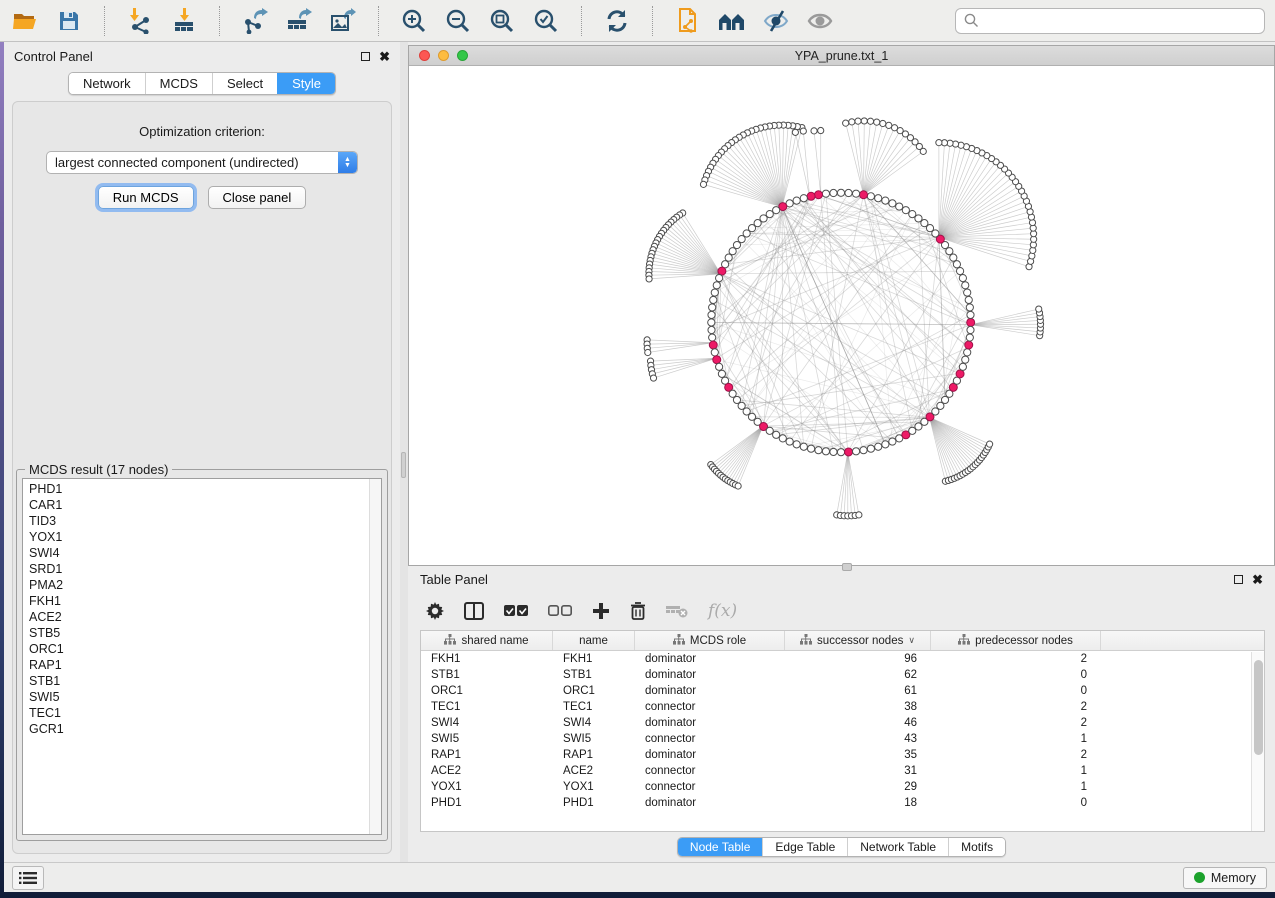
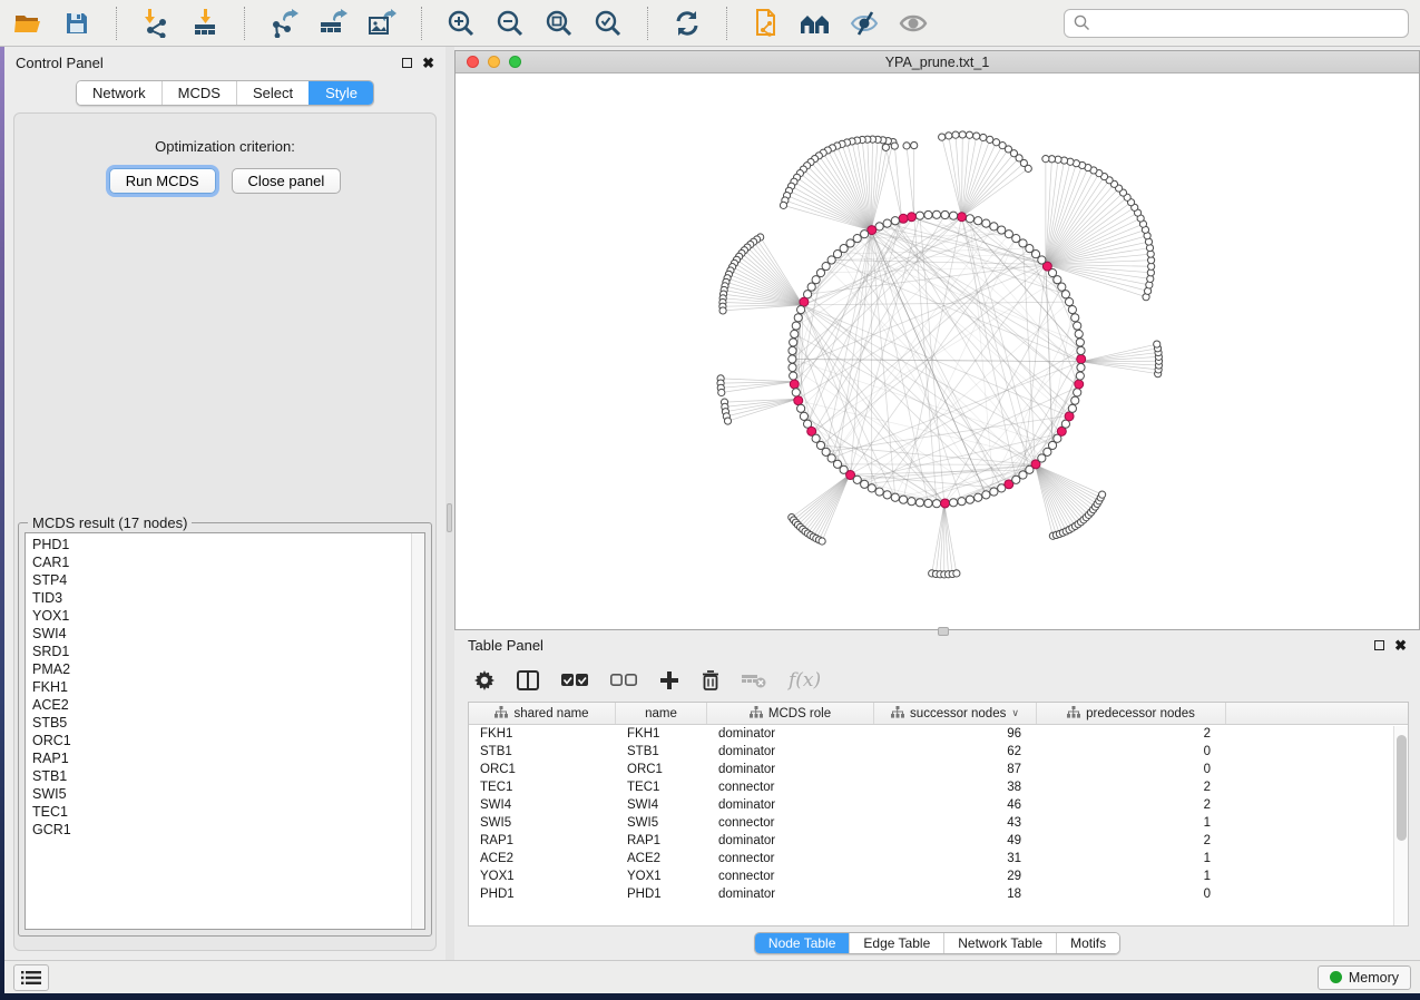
  Control Panel
  ✖
  Network
  MCDS
  Select
  Style
  Optimization criterion:
- largest connected component (undirected)
  Run MCDS
  Close panel
  MCDS result (17 nodes)
  PHD1
  CAR1
+ STP4
  TID3
  YOX1
  SWI4
  SRD1
  PMA2
  FKH1
  ACE2
  STB5
  ORC1
  RAP1
  STB1
  SWI5
  TEC1
  GCR1
  YPA_prune.txt_1
  Table Panel
  ✖
  f(x)
  shared name
  name
  MCDS role
  successor nodes
  ∨
  predecessor nodes
  FKH1
  FKH1
  dominator
  96
  2
  STB1
  STB1
  dominator
  62
  0
  ORC1
  ORC1
  dominator
- 61
+ 87
  0
  TEC1
  TEC1
  connector
  38
  2
  SWI4
  SWI4
  dominator
  46
  2
  SWI5
  SWI5
  connector
  43
  1
  RAP1
  RAP1
  dominator
- 35
+ 49
  2
  ACE2
  ACE2
  connector
  31
  1
  YOX1
  YOX1
  connector
  29
  1
  PHD1
  PHD1
  dominator
  18
  0
  Node Table
  Edge Table
  Network Table
  Motifs
  Memory
